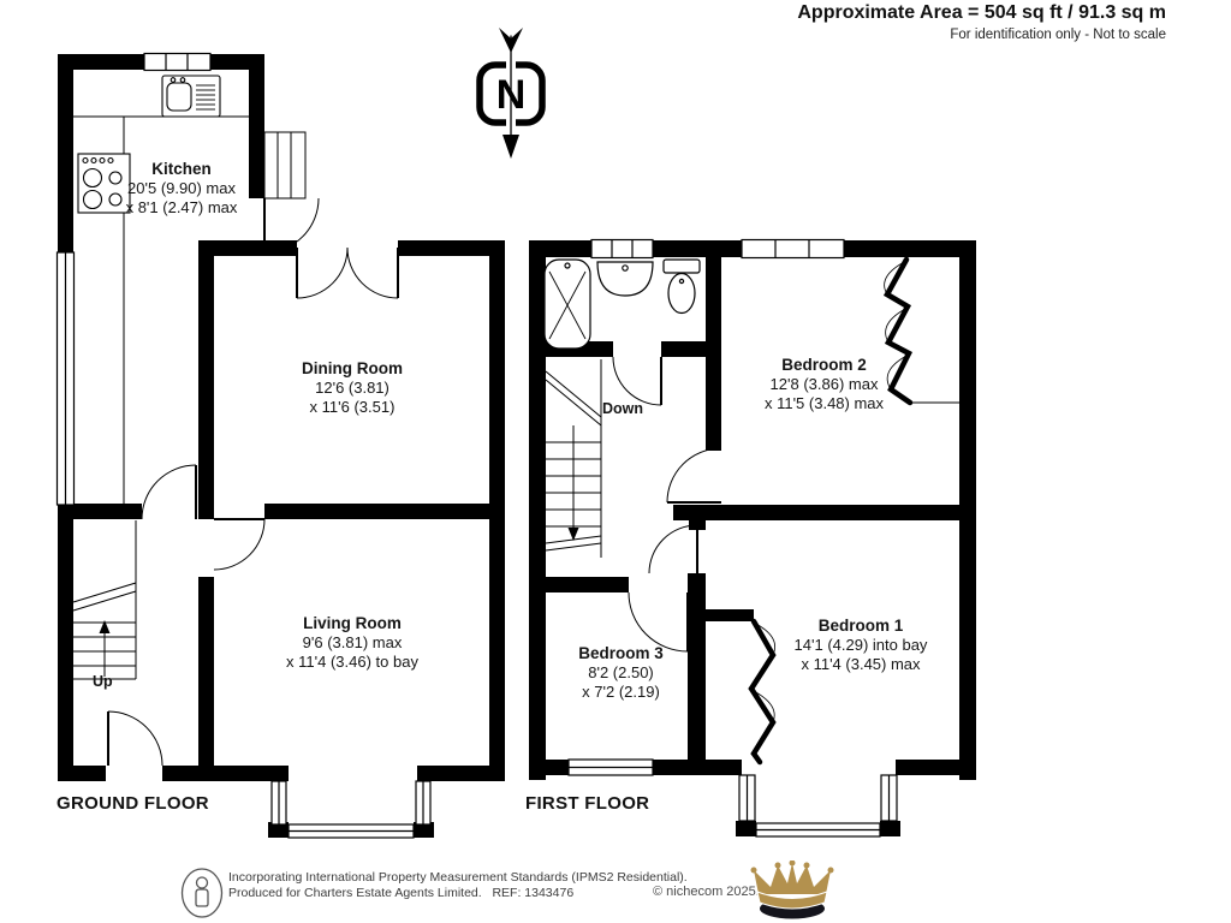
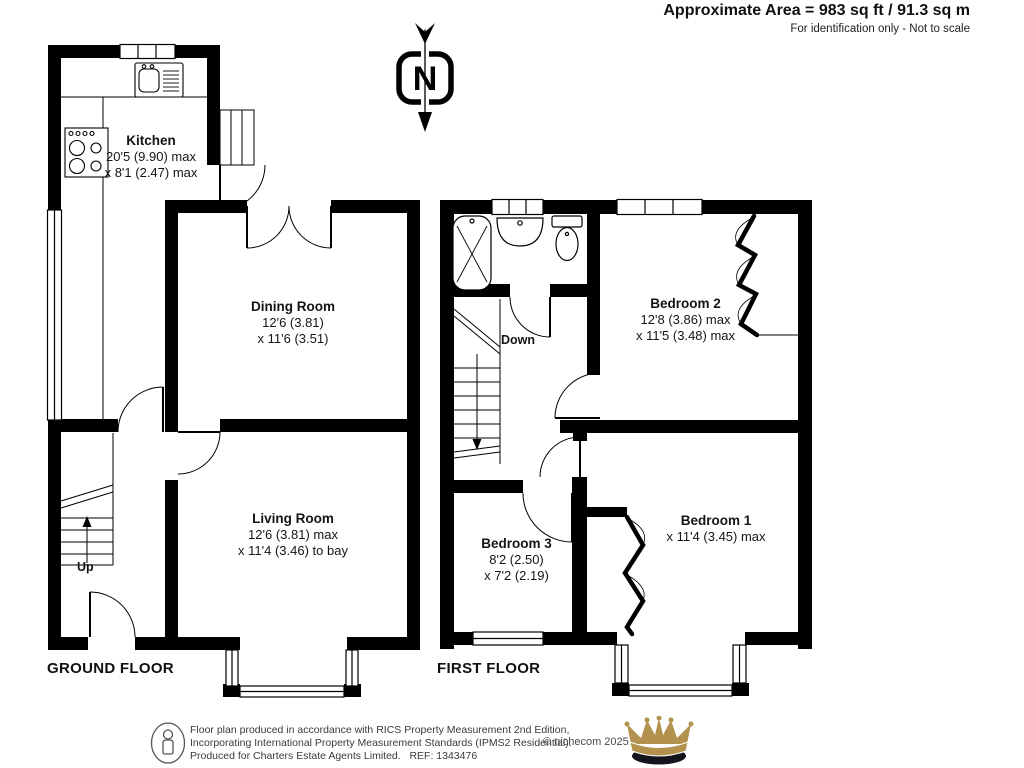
- Approximate Area = 504 sq ft / 91.3 sq m
+ Approximate Area = 983 sq ft / 91.3 sq m
  For identification only - Not to scale
  N
  Kitchen
  20'5 (9.90) max
  x 8'1 (2.47) max
  Dining Room
  12'6 (3.81)
  x 11'6 (3.51)
  Living Room
- 9'6 (3.81) max
+ 12'6 (3.81) max
  x 11'4 (3.46) to bay
  Bedroom 2
  12'8 (3.86) max
  x 11'5 (3.48) max
  Bedroom 3
  8'2 (2.50)
  x 7'2 (2.19)
  Bedroom 1
- 14'1 (4.29) into bay
  x 11'4 (3.45) max
  Up
  Down
  GROUND FLOOR
  FIRST FLOOR
+ Floor plan produced in accordance with RICS Property Measurement 2nd Edition,
  Incorporating International Property Measurement Standards (IPMS2 Residential).
  Produced for Charters Estate Agents Limited. REF: 1343476
  © nichecom 2025
